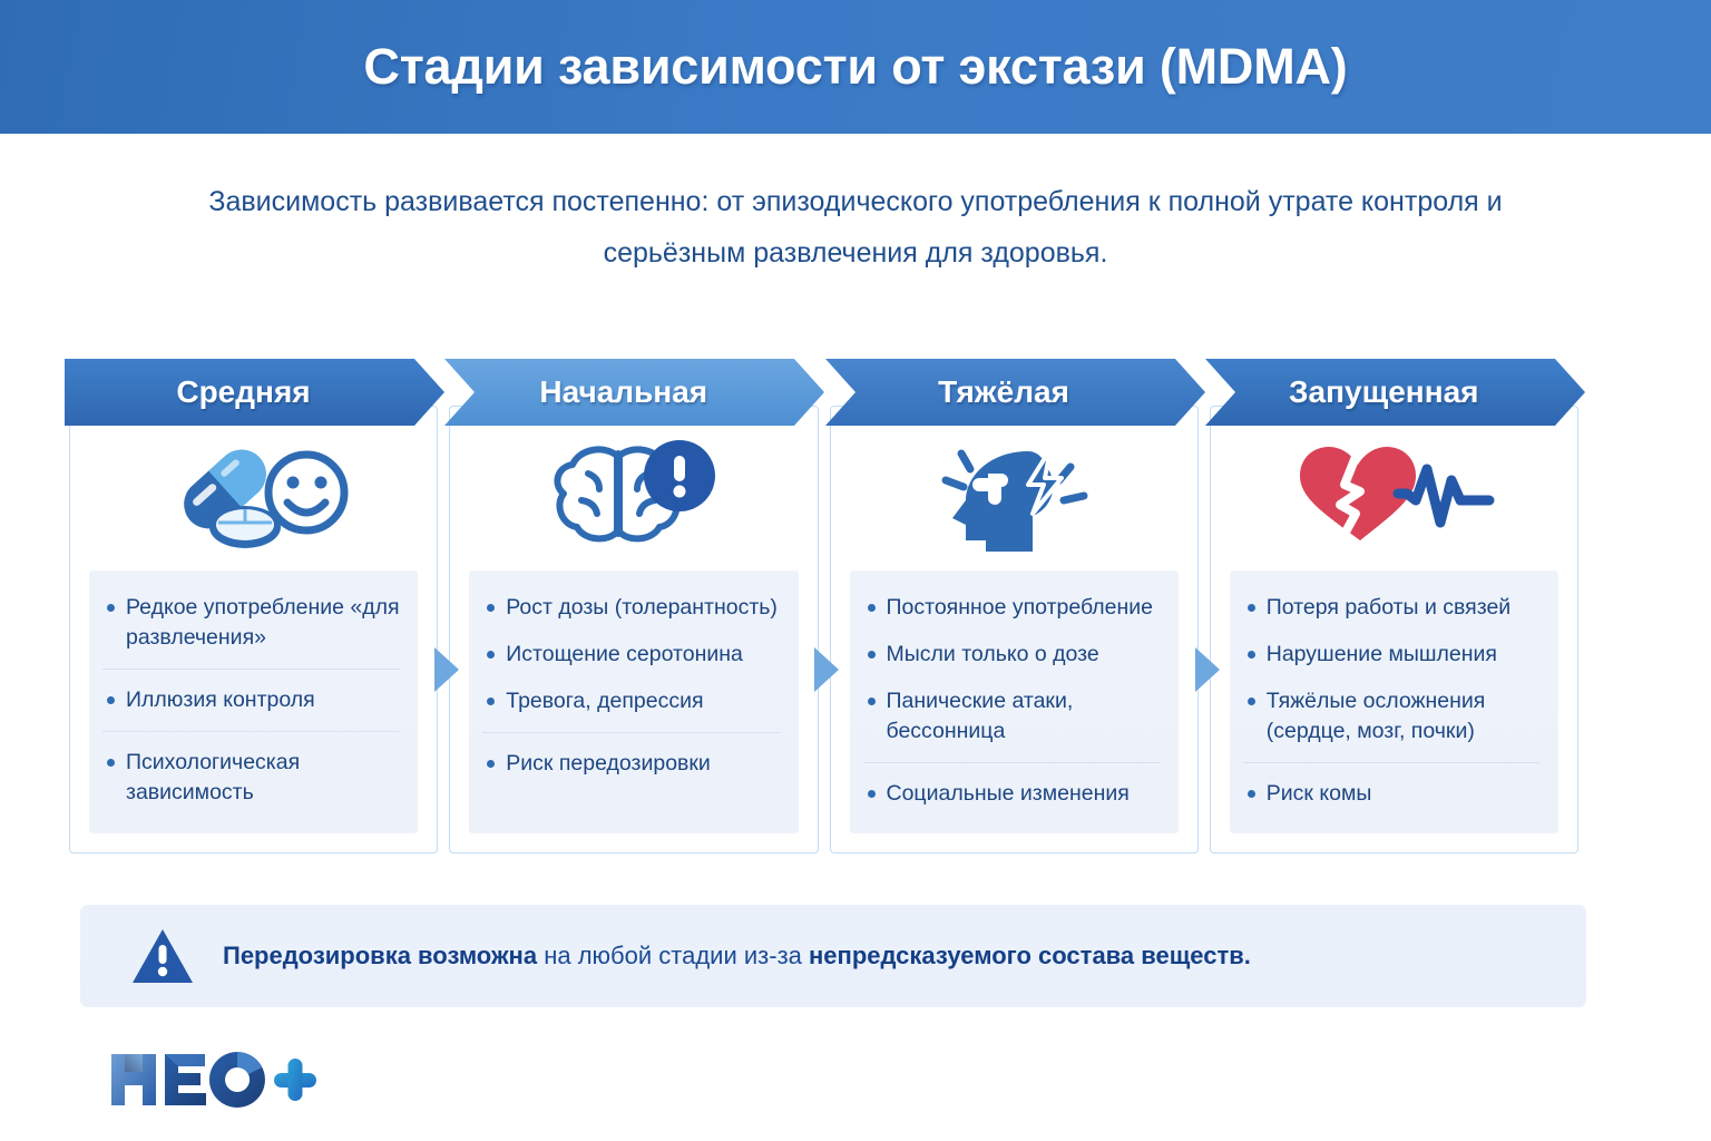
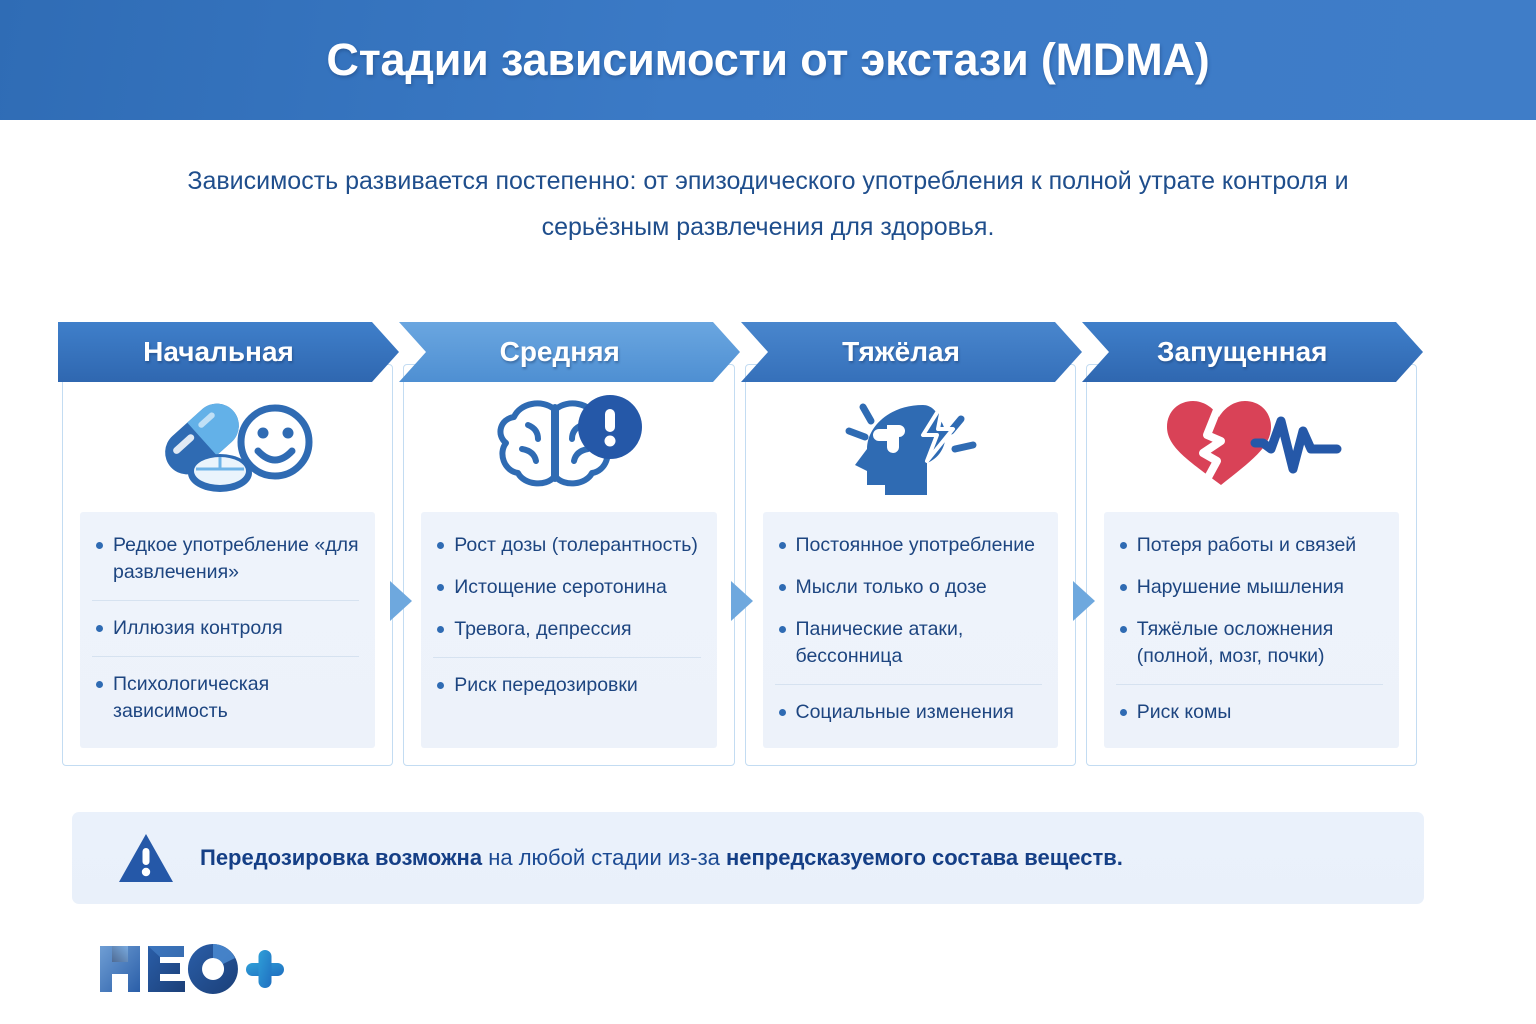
  Стадии зависимости от экстази (MDMA)
  Зависимость развивается постепенно: от эпизодического употребления к полной утрате контроля и серьёзным развлечения для здоровья.
- Средняя
+ Начальная
  Редкое употребление «для развлечения»
  Иллюзия контроля
  Психологическая зависимость
- Начальная
+ Средняя
  Рост дозы (толерантность)
  Истощение серотонина
  Тревога, депрессия
  Риск передозировки
  Тяжёлая
  Постоянное употребление
  Мысли только о дозе
  Панические атаки, бессонница
  Социальные изменения
  Запущенная
  Потеря работы и связей
  Нарушение мышления
- Тяжёлые осложнения (сердце, мозг, почки)
+ Тяжёлые осложнения (полной, мозг, почки)
  Риск комы
  Передозировка возможна на любой стадии из-за непредсказуемого состава веществ.
